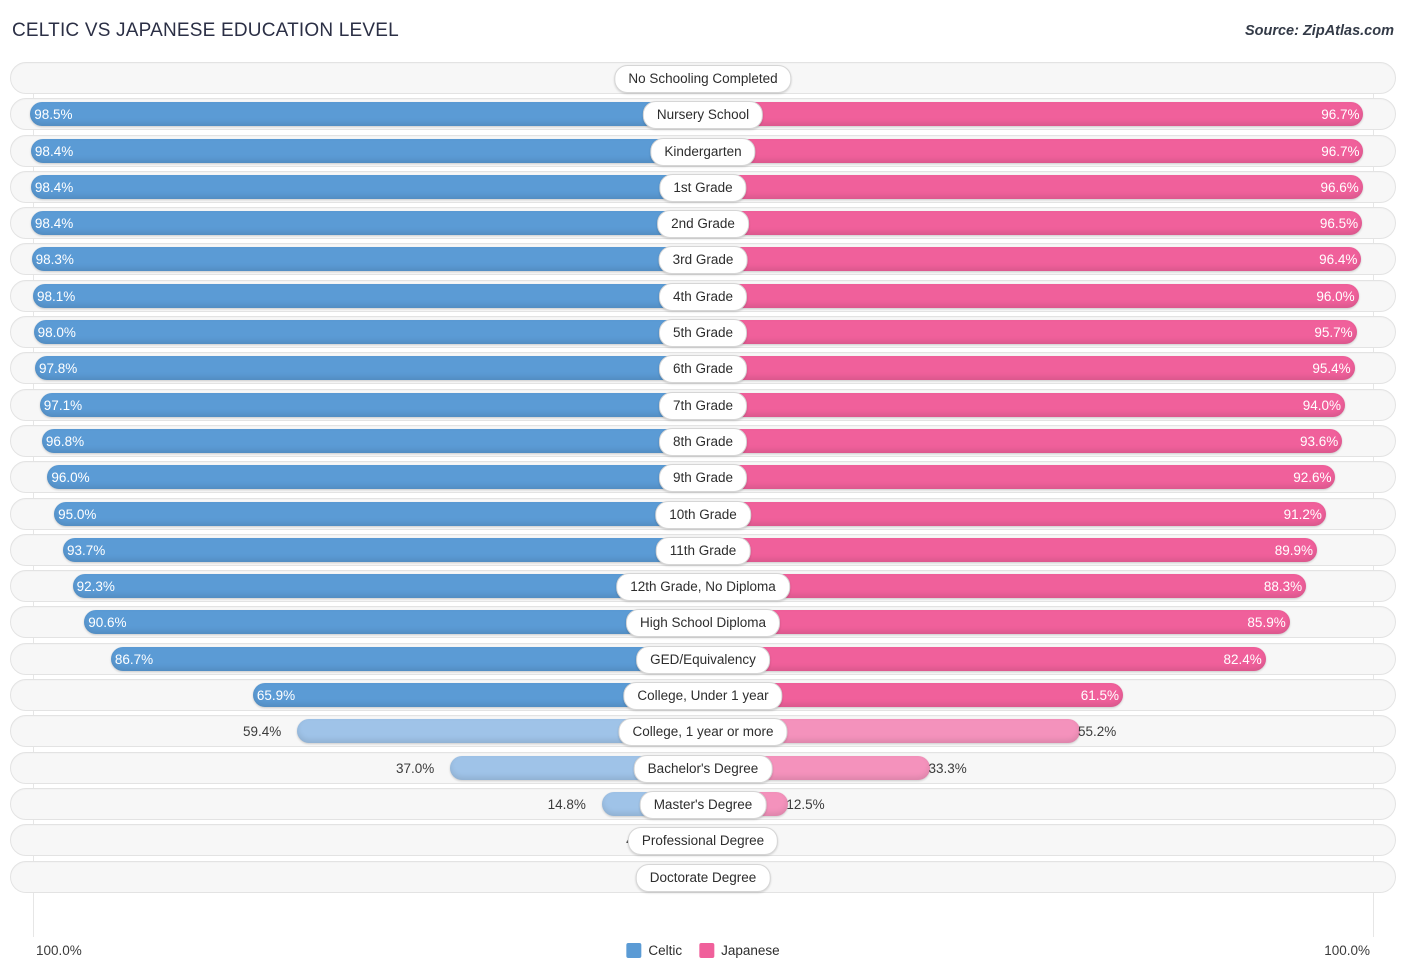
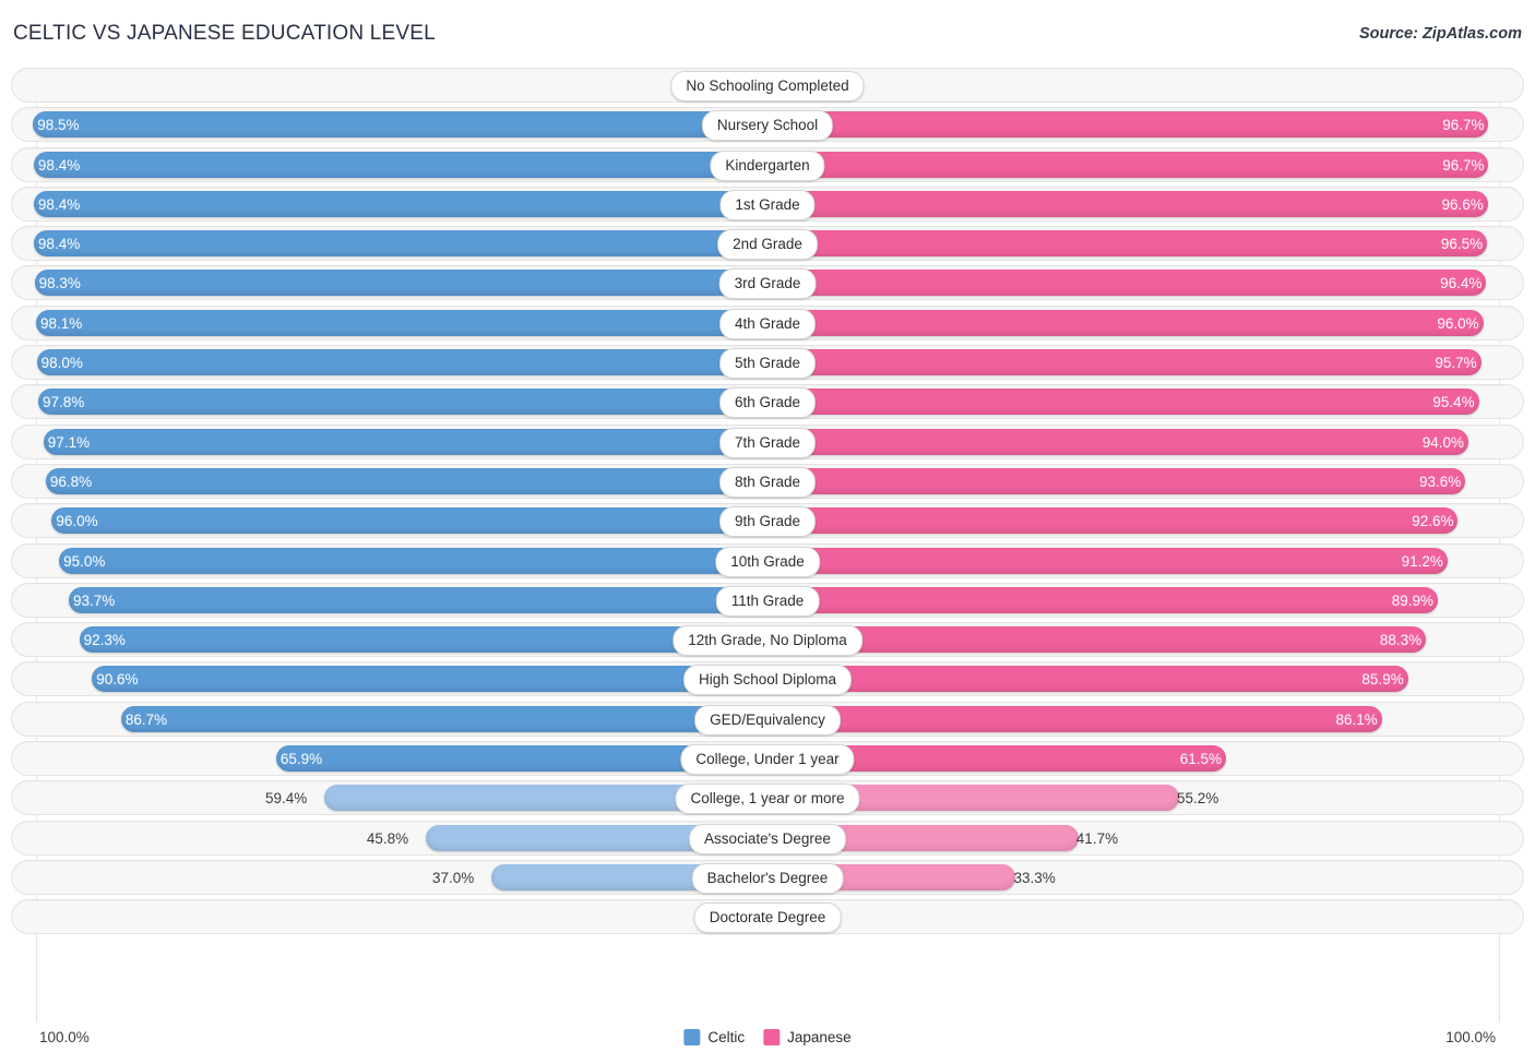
  CELTIC VS JAPANESE EDUCATION LEVEL
  Source: ZipAtlas.com
  No Schooling Completed
  98.5%
  96.7%
  Nursery School
  98.4%
  96.7%
  Kindergarten
  98.4%
  96.6%
  1st Grade
  98.4%
  96.5%
  2nd Grade
  98.3%
  96.4%
  3rd Grade
  98.1%
  96.0%
  4th Grade
  98.0%
  95.7%
  5th Grade
  97.8%
  95.4%
  6th Grade
  97.1%
  94.0%
  7th Grade
  96.8%
  93.6%
  8th Grade
  96.0%
  92.6%
  9th Grade
  95.0%
  91.2%
  10th Grade
  93.7%
  89.9%
  11th Grade
  92.3%
  88.3%
  12th Grade, No Diploma
  90.6%
  85.9%
  High School Diploma
  86.7%
- 82.4%
+ 86.1%
  GED/Equivalency
  65.9%
  61.5%
  College, Under 1 year
  59.4%
  55.2%
  College, 1 year or more
+ 45.8%
+ 41.7%
+ Associate's Degree
  37.0%
  33.3%
  Bachelor's Degree
- 14.8%
- 12.5%
- Master's Degree
- Professional Degree
  Doctorate Degree
  100.0%
  Celtic
  Japanese
  100.0%
